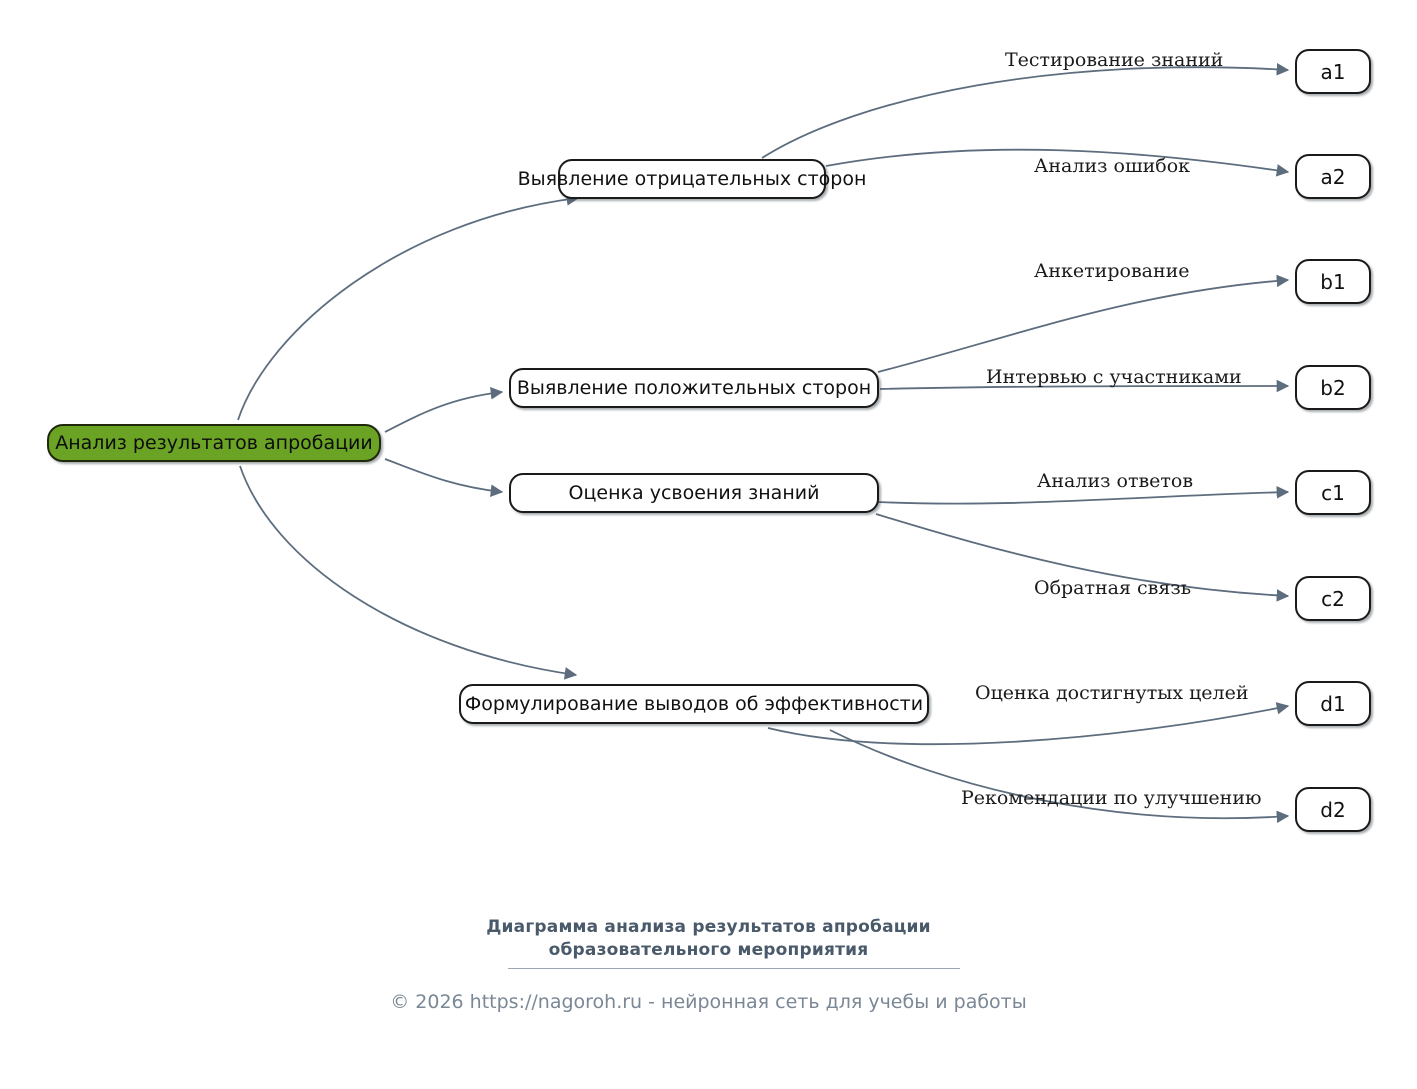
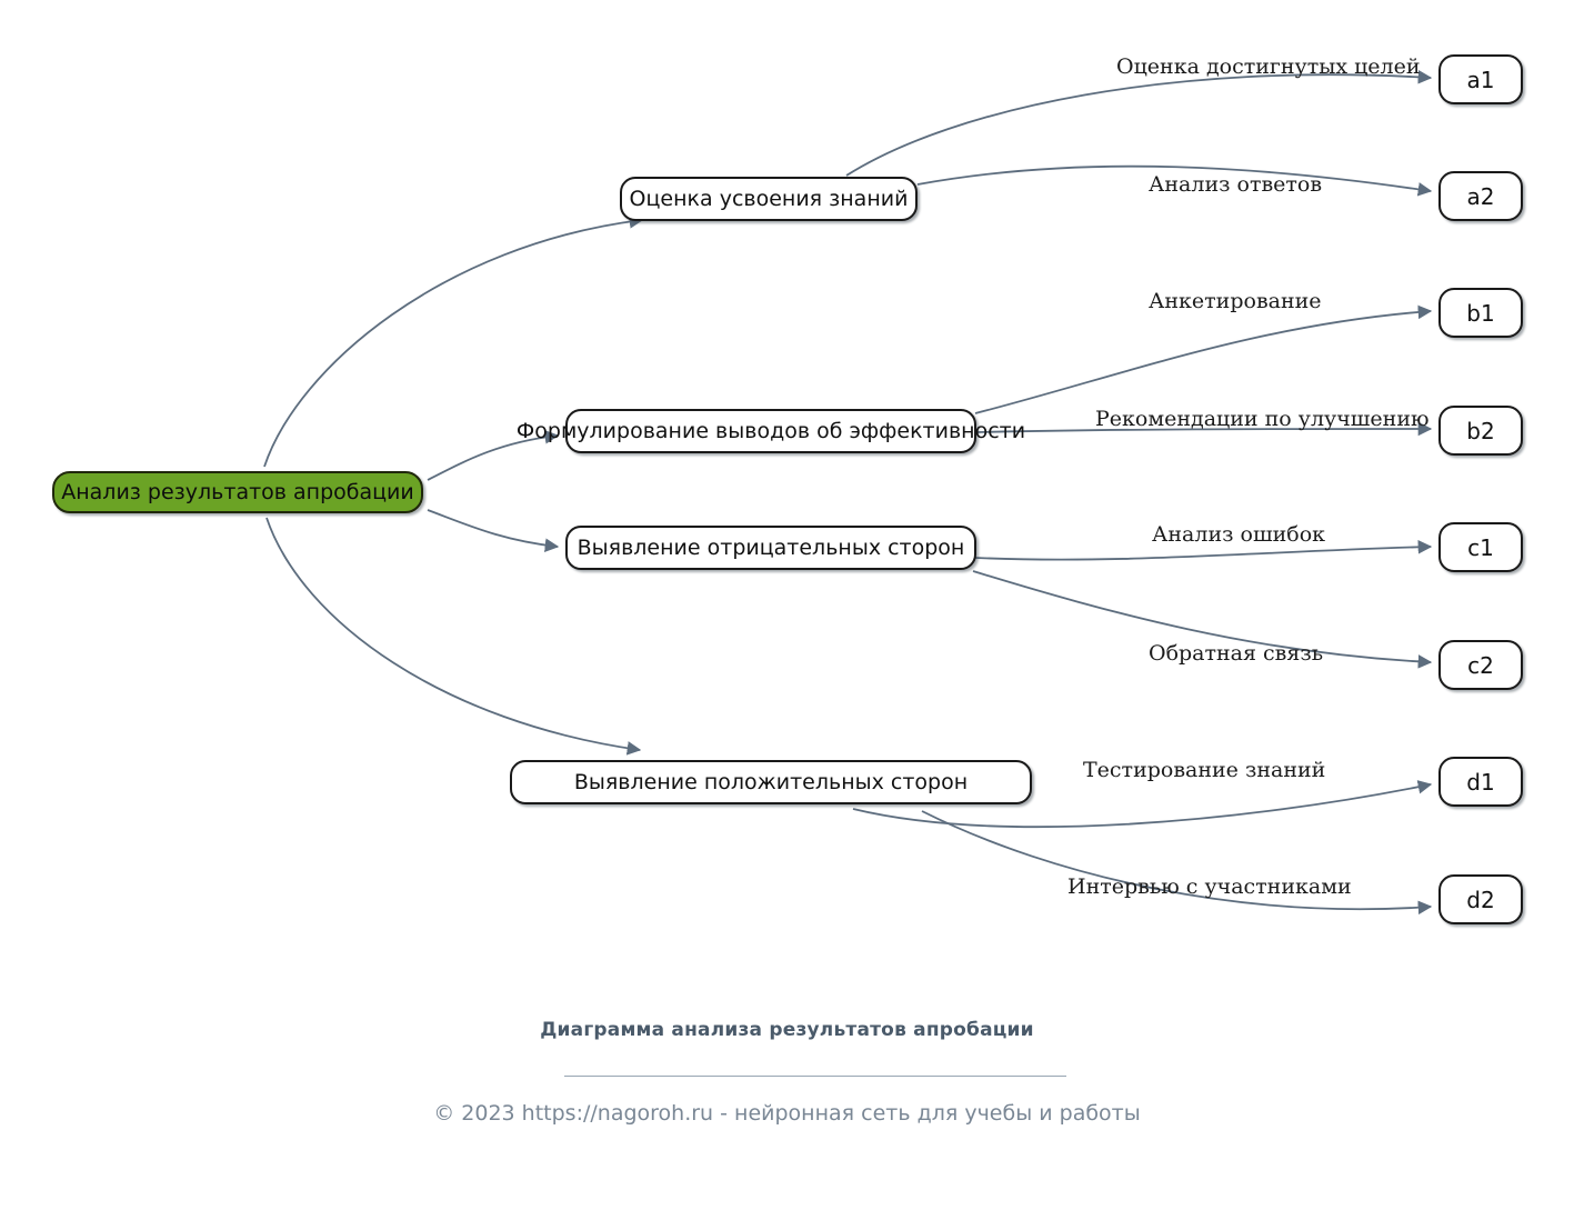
  Анализ результатов апробации
- Выявление отрицательных сторон
+ Оценка усвоения знаний
- Выявление положительных сторон
+ Формулирование выводов об эффективности
- Оценка усвоения знаний
+ Выявление отрицательных сторон
- Формулирование выводов об эффективности
+ Выявление положительных сторон
  a1
  a2
  b1
  b2
  c1
  c2
  d1
  d2
- Тестирование знаний
+ Оценка достигнутых целей
- Анализ ошибок
+ Анализ ответов
  Анкетирование
- Интервью с участниками
+ Рекомендации по улучшению
- Анализ ответов
+ Анализ ошибок
  Обратная связь
- Оценка достигнутых целей
+ Тестирование знаний
- Рекомендации по улучшению
+ Интервью с участниками
  Диаграмма анализа результатов апробации
- образовательного мероприятия
- © 2026 https://nagoroh.ru - нейронная сеть для учебы и работы
+ © 2023 https://nagoroh.ru - нейронная сеть для учебы и работы
